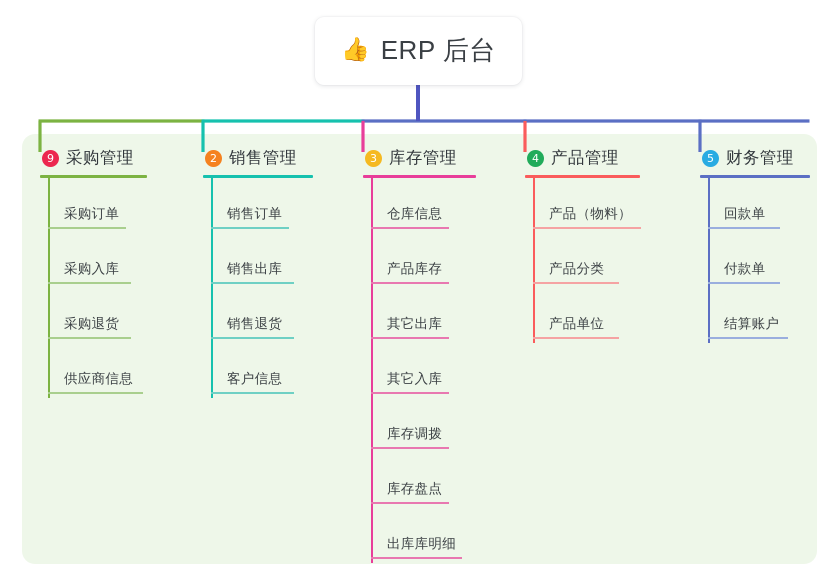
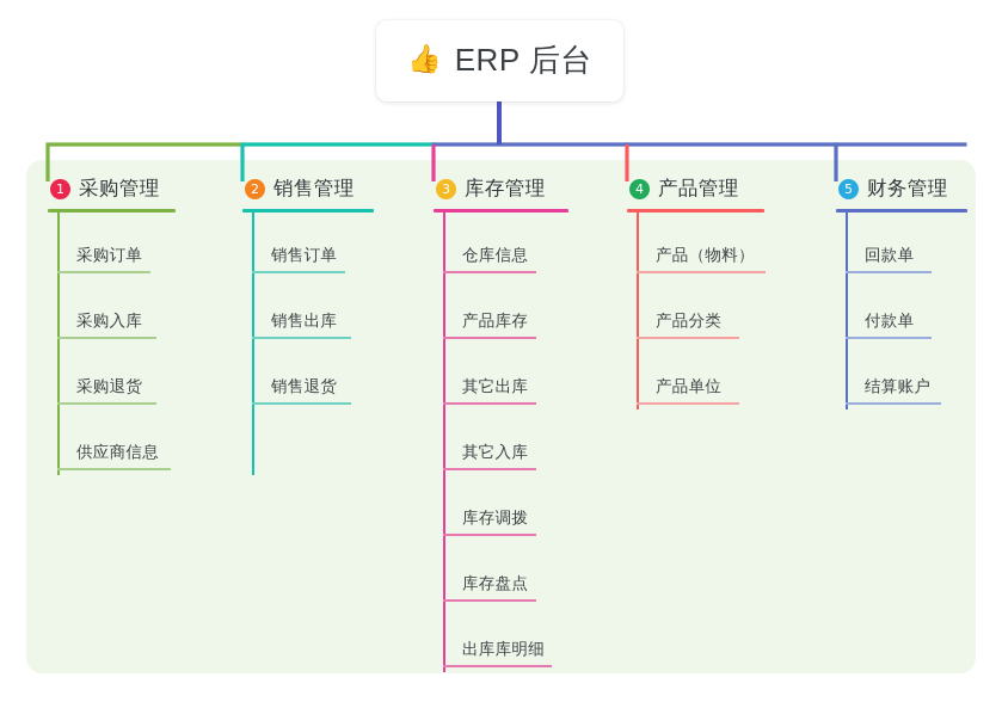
  👍
  ERP 后台
- 9
+ 1
  采购管理
  采购订单
  采购入库
  采购退货
  供应商信息
  2
  销售管理
  销售订单
  销售出库
  销售退货
- 客户信息
  3
  库存管理
  仓库信息
  产品库存
  其它出库
  其它入库
  库存调拨
  库存盘点
  出库库明细
  4
  产品管理
  产品（物料）
  产品分类
  产品单位
  5
  财务管理
  回款单
  付款单
  结算账户
